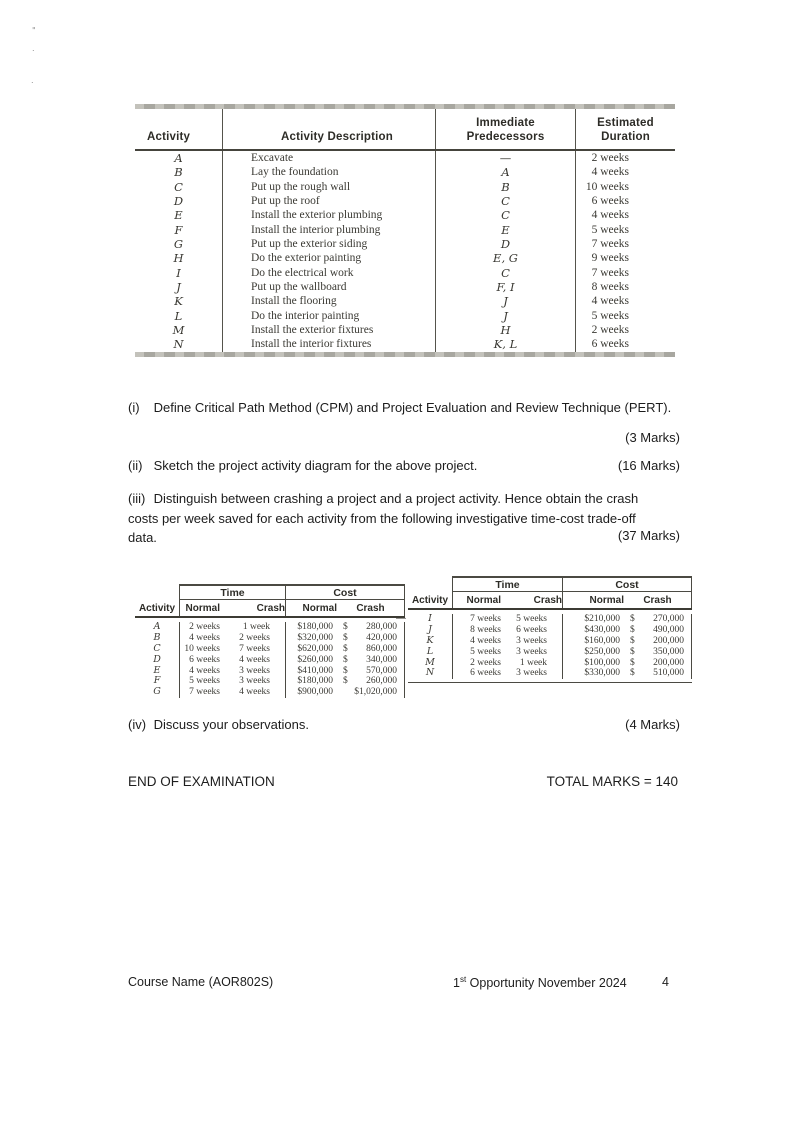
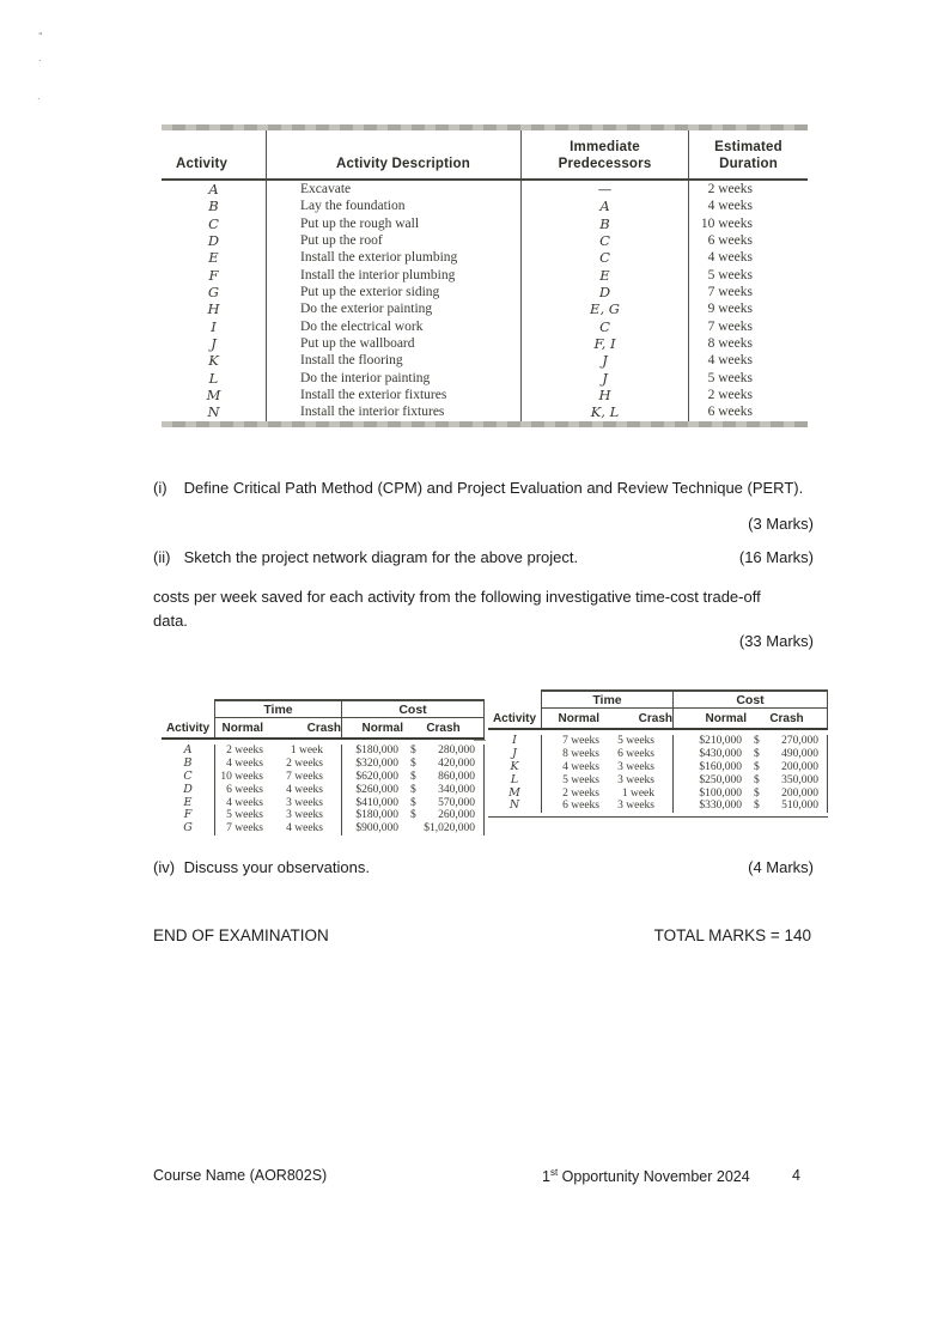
  "
  .
  .
  —
  Activity
  Activity Description
  Immediate
  Predecessors
  Estimated
  Duration
  A
  Excavate
  —
  2 weeks
  B
  Lay the foundation
  A
  4 weeks
  C
  Put up the rough wall
  B
  10 weeks
  D
  Put up the roof
  C
  6 weeks
  E
  Install the exterior plumbing
  C
  4 weeks
  F
  Install the interior plumbing
  E
  5 weeks
  G
  Put up the exterior siding
  D
  7 weeks
  H
  Do the exterior painting
  E, G
  9 weeks
  I
  Do the electrical work
  C
  7 weeks
  J
  Put up the wallboard
  F, I
  8 weeks
  K
  Install the flooring
  J
  4 weeks
  L
  Do the interior painting
  J
  5 weeks
  M
  Install the exterior fixtures
  H
  2 weeks
  N
  Install the interior fixtures
  K, L
  6 weeks
  (i) Define Critical Path Method (CPM) and Project Evaluation and Review Technique (PERT).
  (3 Marks)
- (ii) Sketch the project activity diagram for the above project.
+ (ii) Sketch the project network diagram for the above project.
  (16 Marks)
- (iii) Distinguish between crashing a project and a project activity. Hence obtain the crash
  costs per week saved for each activity from the following investigative time-cost trade-off
  data.
- (37 Marks)
+ (33 Marks)
  Time
  Cost
  Activity
  Normal
  Crash
  Normal
  Crash
  A
  2 weeks
  1 week
  $180,000
  $
  280,000
  B
  4 weeks
  2 weeks
  $320,000
  $
  420,000
  C
  10 weeks
  7 weeks
  $620,000
  $
  860,000
  D
  6 weeks
  4 weeks
  $260,000
  $
  340,000
  E
  4 weeks
  3 weeks
  $410,000
  $
  570,000
  F
  5 weeks
  3 weeks
  $180,000
  $
  260,000
  G
  7 weeks
  4 weeks
  $900,000
  $1,020,000
  Time
  Cost
  Activity
  Normal
  Crash
  Normal
  Crash
  I
  7 weeks
  5 weeks
  $210,000
  $
  270,000
  J
  8 weeks
  6 weeks
  $430,000
  $
  490,000
  K
  4 weeks
  3 weeks
  $160,000
  $
  200,000
  L
  5 weeks
  3 weeks
  $250,000
  $
  350,000
  M
  2 weeks
  1 week
  $100,000
  $
  200,000
  N
  6 weeks
  3 weeks
  $330,000
  $
  510,000
  (iv) Discuss your observations.
  (4 Marks)
  END OF EXAMINATION
  TOTAL MARKS = 140
  Course Name (AOR802S)
  1st Opportunity November 2024
  4
